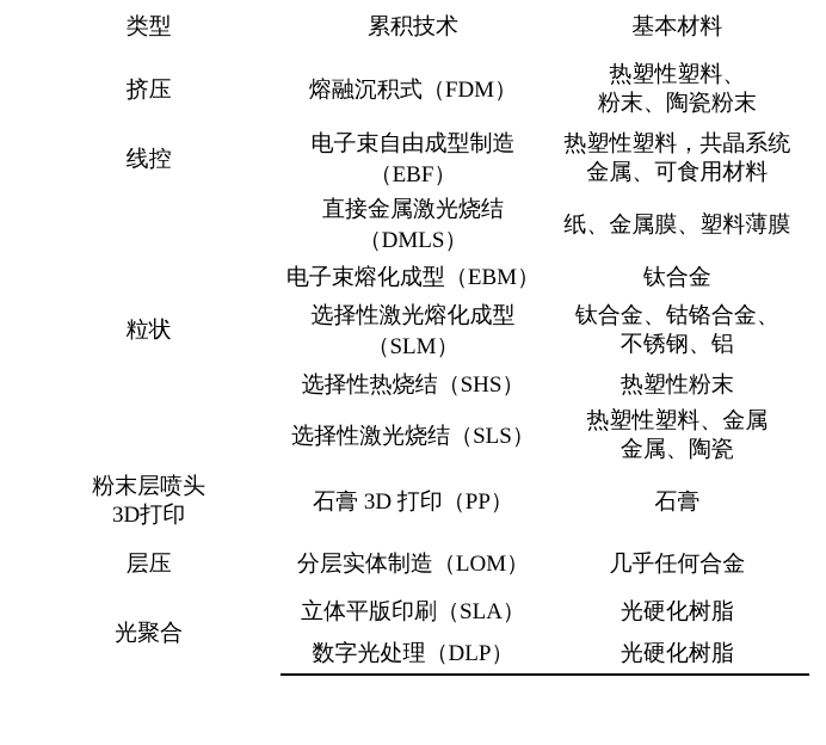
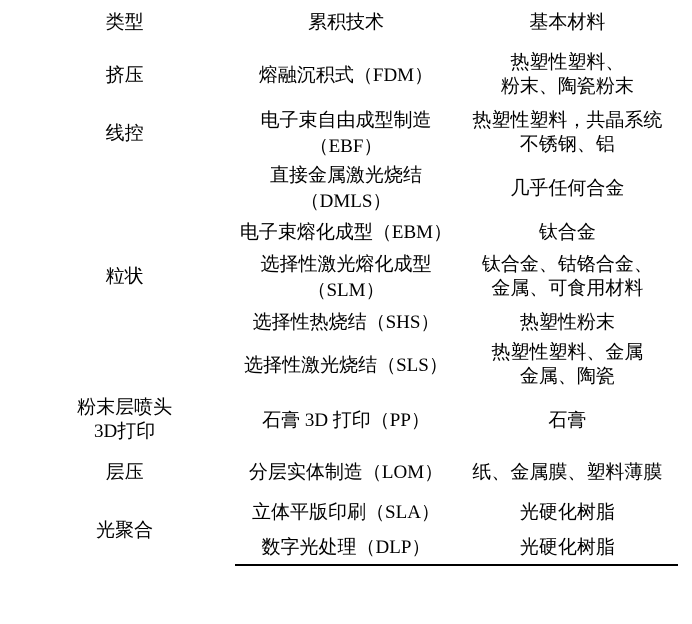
  类型	累积技术	基本材料
  挤压	熔融沉积式（FDM）	热塑性塑料、 粉末、陶瓷粉末
- 线控	电子束自由成型制造（EBF）	热塑性塑料，共晶系统 金属、可食用材料
+ 线控	电子束自由成型制造（EBF）	热塑性塑料，共晶系统 不锈钢、铝
- 粒状	直接金属激光烧结（DMLS）	纸、金属膜、塑料薄膜
+ 粒状	直接金属激光烧结（DMLS）	几乎任何合金
  电子束熔化成型（EBM）	钛合金
- 选择性激光熔化成型（SLM）	钛合金、钴铬合金、 不锈钢、铝
+ 选择性激光熔化成型（SLM）	钛合金、钴铬合金、 金属、可食用材料
  选择性热烧结（SHS）	热塑性粉末
  选择性激光烧结（SLS）	热塑性塑料、金属 金属、陶瓷
  粉末层喷头 3D打印	石膏 3D 打印（PP）	石膏
- 层压	分层实体制造（LOM）	几乎任何合金
+ 层压	分层实体制造（LOM）	纸、金属膜、塑料薄膜
  光聚合	立体平版印刷（SLA）	光硬化树脂
  数字光处理（DLP）	光硬化树脂
